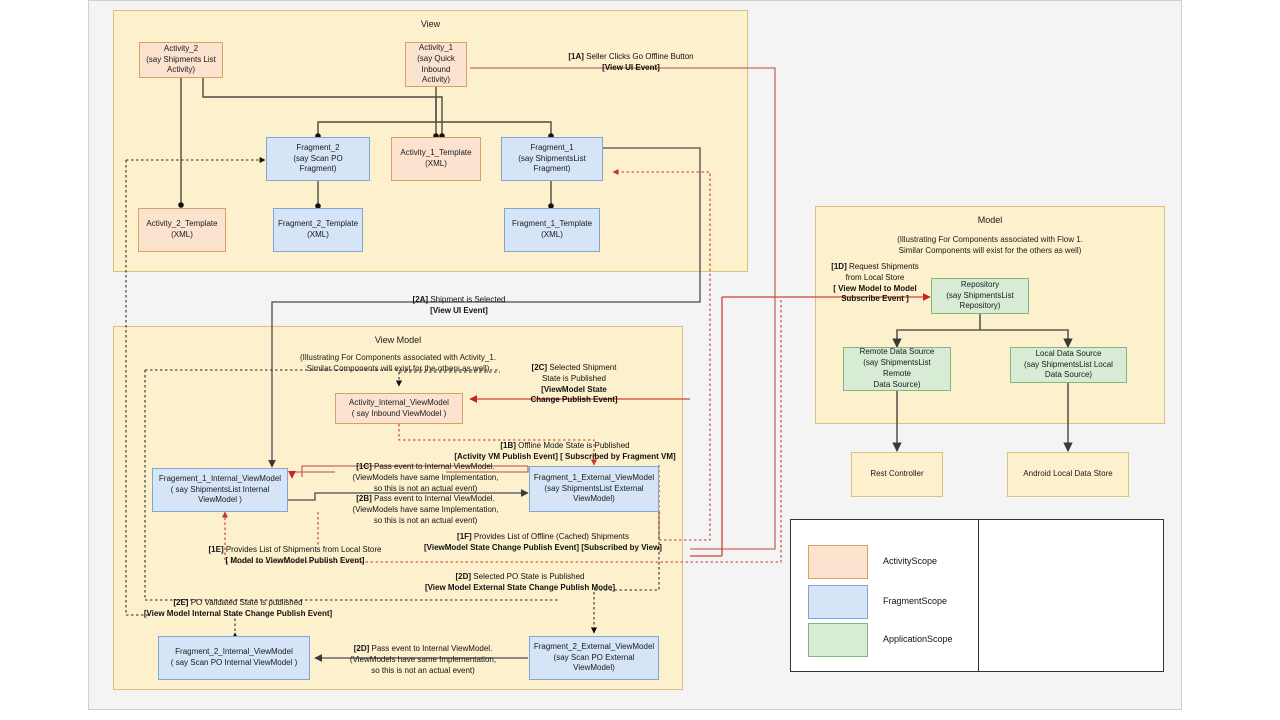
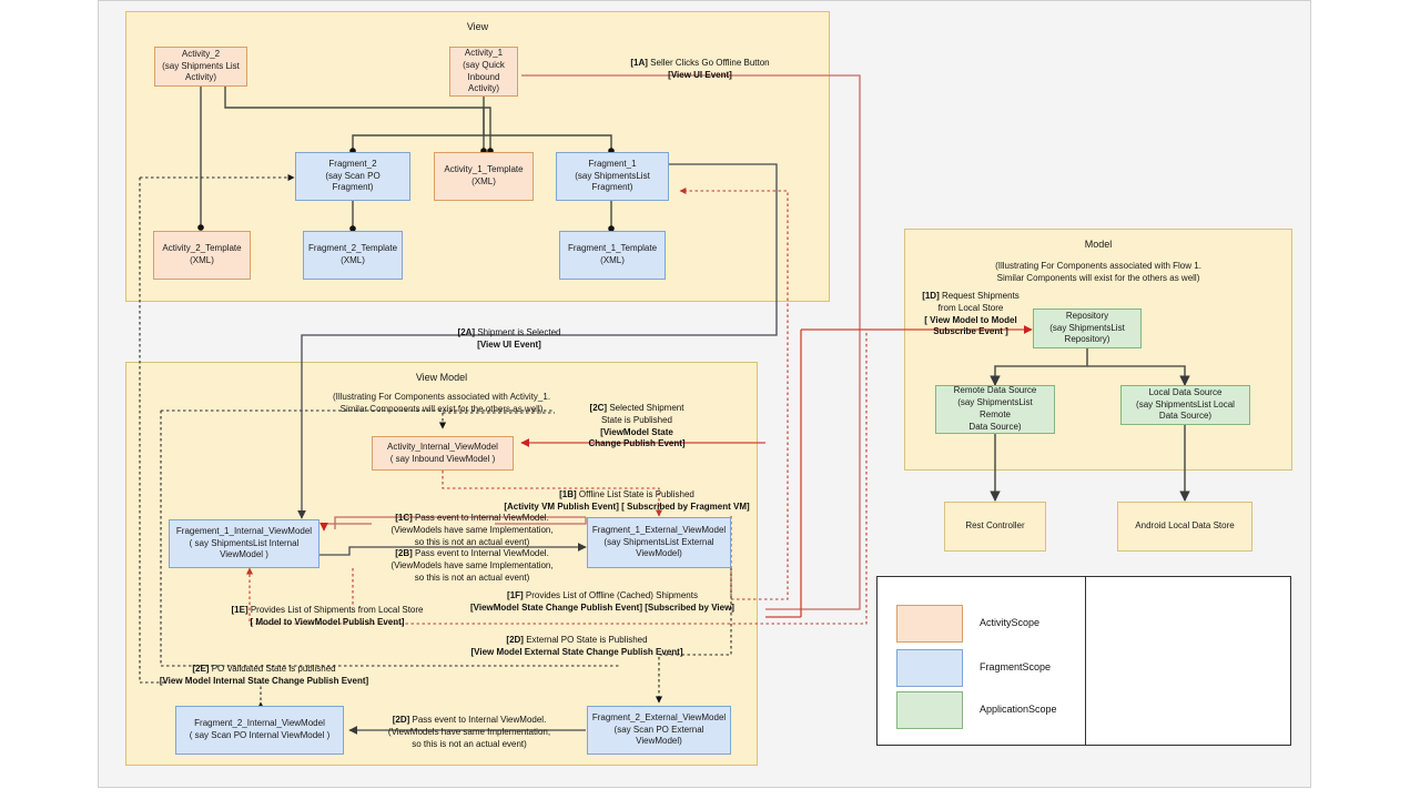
  View
  Model
  (Illustrating For Components associated with Flow 1.
  Similar Components will exist for the others as well)
  View Model
  (Illustrating For Components associated with Activity_1.
  Similar Components will exist for the others as well)
  Activity_2
  (say Shipments List
  Activity)
  Activity_1
  (say Quick
  Inbound
  Activity)
  Fragment_2
  (say Scan PO
  Fragment)
  Activity_1_Template
  (XML)
  Fragment_1
  (say ShipmentsList
  Fragment)
  Activity_2_Template
  (XML)
  Fragment_2_Template
  (XML)
  Fragment_1_Template
  (XML)
  Repository
  (say ShipmentsList
  Repository)
  Remote Data Source
  (say ShipmentsList
  Remote
  Data Source)
  Local Data Source
  (say ShipmentsList Local
  Data Source)
  Rest Controller
  Android Local Data Store
  Activity_Internal_ViewModel
  ( say Inbound ViewModel )
  Fragement_1_Internal_ViewModel
  ( say ShipmentsList Internal
  ViewModel )
  Fragment_1_External_ViewModel
  (say ShipmentsList External
  ViewModel)
  Fragment_2_Internal_ViewModel
  ( say Scan PO Internal ViewModel )
  Fragment_2_External_ViewModel
  (say Scan PO External ViewModel)
  [1A] Seller Clicks Go Offline Button
  [View UI Event]
  [2A] Shipment is Selected
  [View UI Event]
  [1D] Request Shipments
  from Local Store
  [ View Model to Model
  Subscribe Event ]
  [2C] Selected Shipment
  State is Published
  [ViewModel State
  Change Publish Event]
- [1B] Offline Mode State is Published
+ [1B] Offline List State is Published
  [Activity VM Publish Event] [ Subscribed by Fragment VM]
  [1C] Pass event to Internal ViewModel.
  (ViewModels have same Implementation,
  so this is not an actual event)
  [2B] Pass event to Internal ViewModel.
  (ViewModels have same Implementation,
  so this is not an actual event)
  [1F] Provides List of Offline (Cached) Shipments
  [ViewModel State Change Publish Event] [Subscribed by View]
  [1E] Provides List of Shipments from Local Store
  [ Model to ViewModel Publish Event]
- [2D] Selected PO State is Published
+ [2D] External PO State is Published
- [View Model External State Change Publish Mode]
+ [View Model External State Change Publish Event]
  [2E] PO Validated State is published
  [View Model Internal State Change Publish Event]
  [2D] Pass event to Internal ViewModel.
  (ViewModels have same Implementation,
  so this is not an actual event)
  ActivityScope
  FragmentScope
  ApplicationScope
